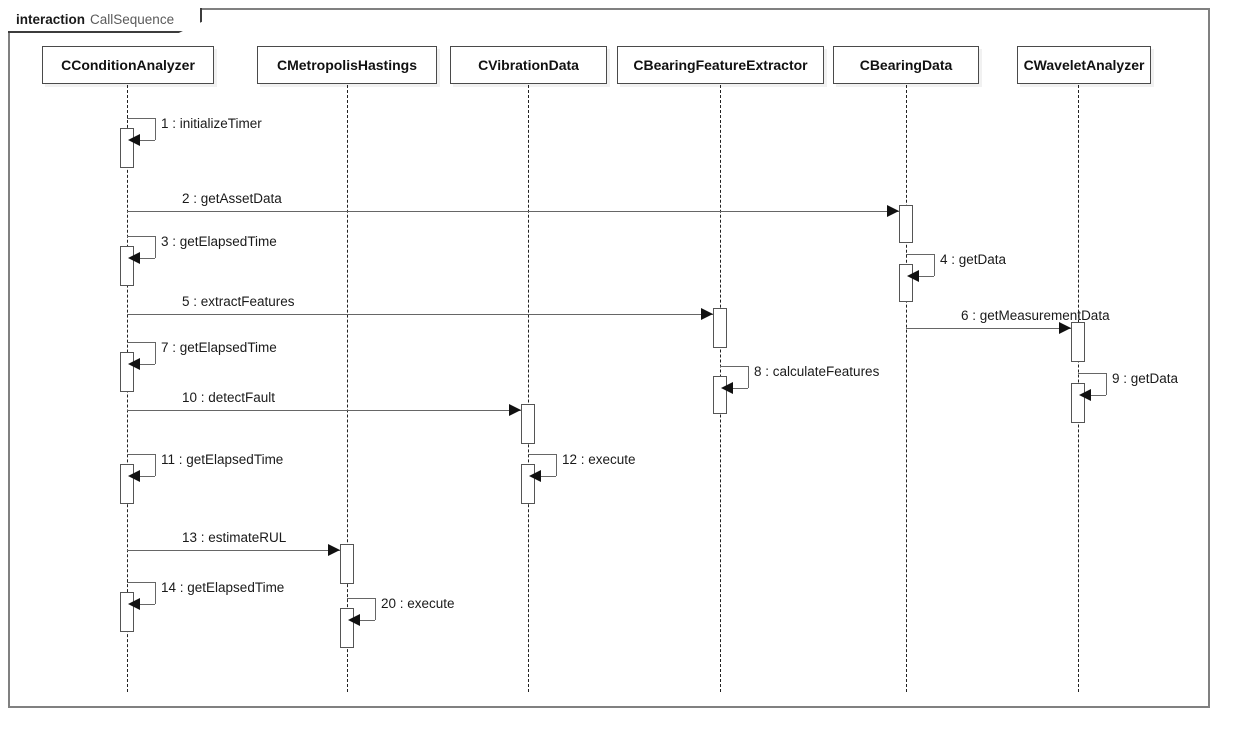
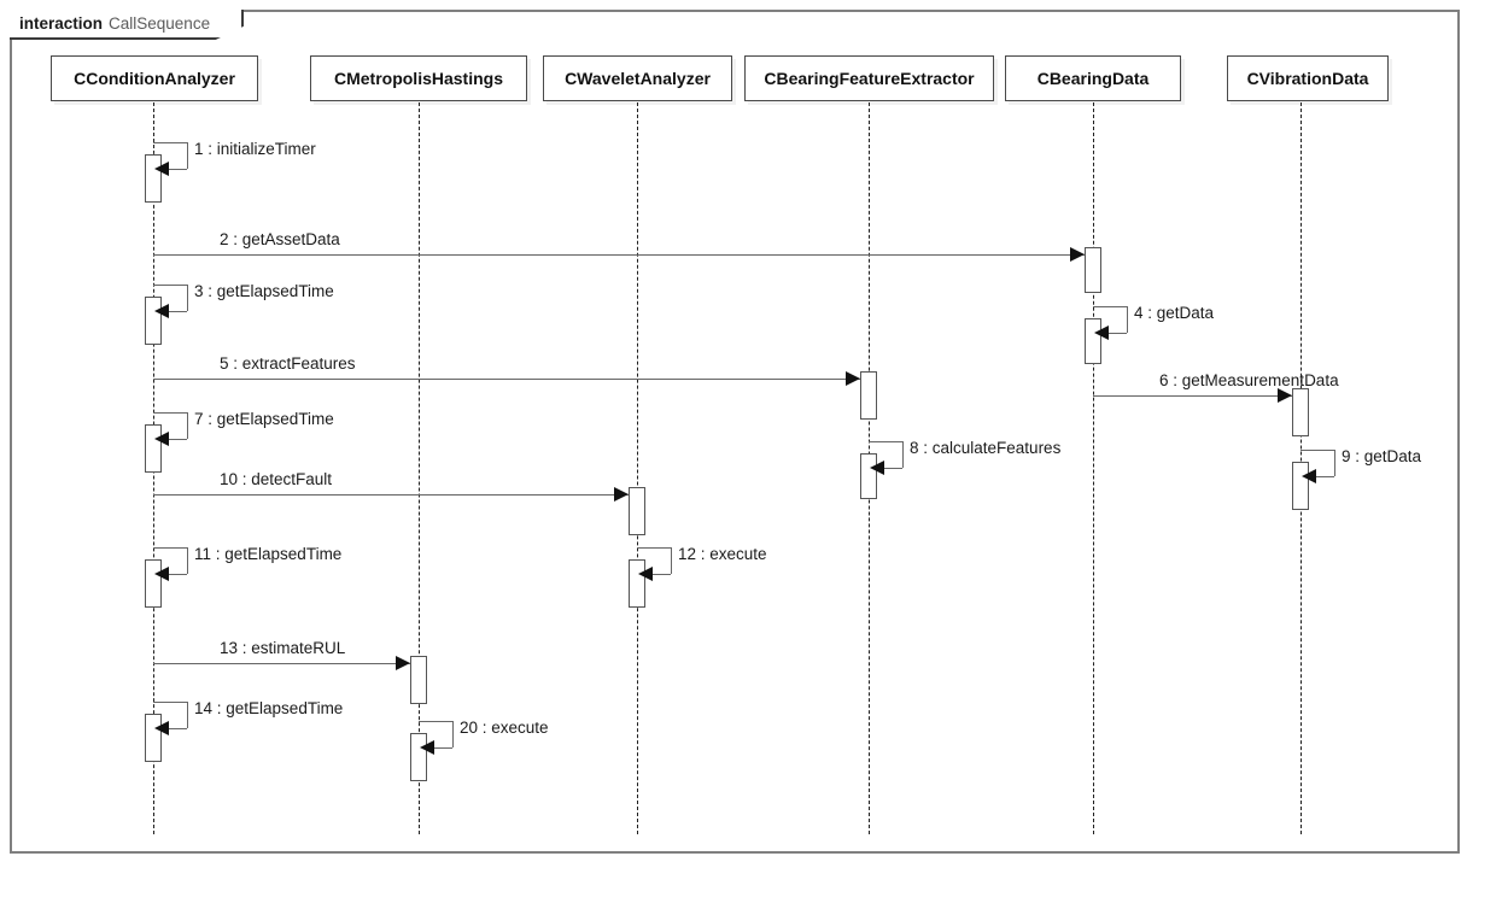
  interaction
  CallSequence
  1 : initializeTimer
  2 : getAssetData
  3 : getElapsedTime
  4 : getData
  5 : extractFeatures
  6 : getMeasurementData
  7 : getElapsedTime
  8 : calculateFeatures
  9 : getData
  10 : detectFault
  11 : getElapsedTime
  12 : execute
  13 : estimateRUL
  14 : getElapsedTime
  20 : execute
  CConditionAnalyzer
  CMetropolisHastings
- CVibrationData
+ CWaveletAnalyzer
  CBearingFeatureExtractor
  CBearingData
- CWaveletAnalyzer
+ CVibrationData
